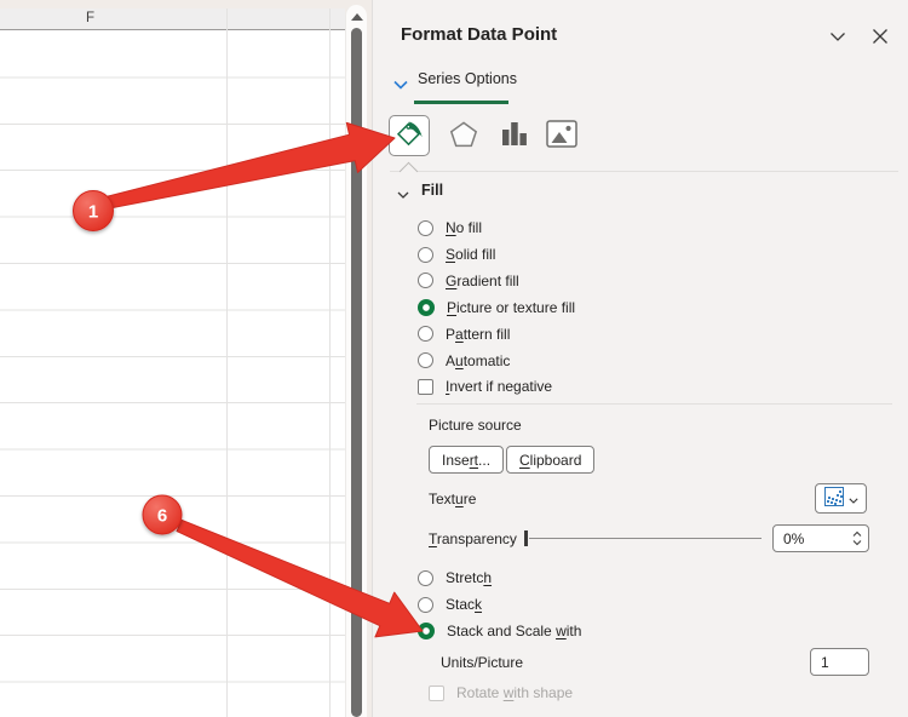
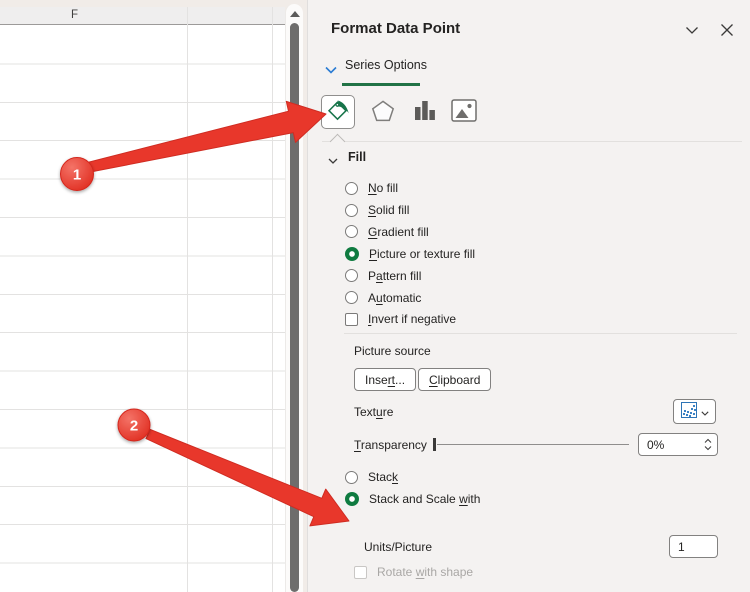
  F
  Format Data Point
  Series Options
  Fill
  No fill
  Solid fill
  Gradient fill
  Picture or texture fill
  Pattern fill
  Automatic
  Invert if negative
  Picture source
  Insert...
  Clipboard
  Texture
  Transparency
  0%
- Stretch
  Stack
  Stack and Scale with
  Units/Picture
  1
  Rotate with shape
  1
- 6
+ 2
